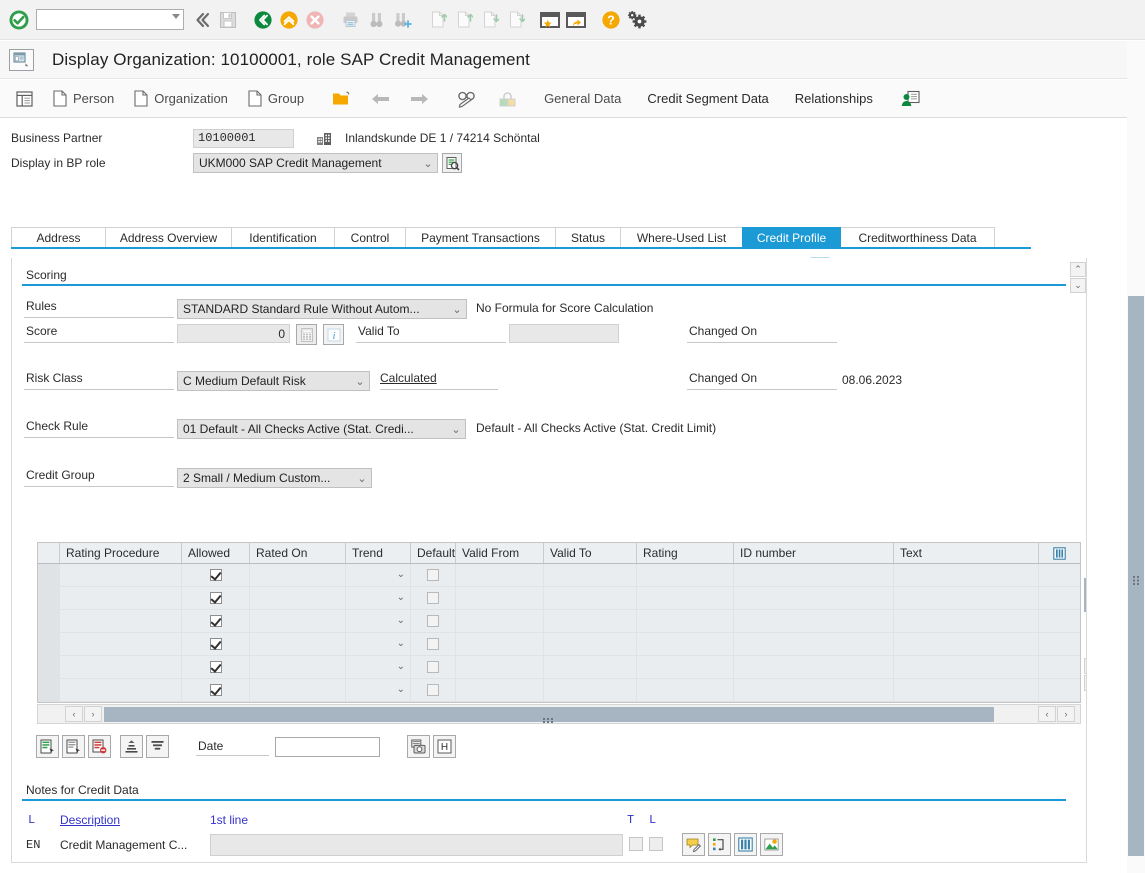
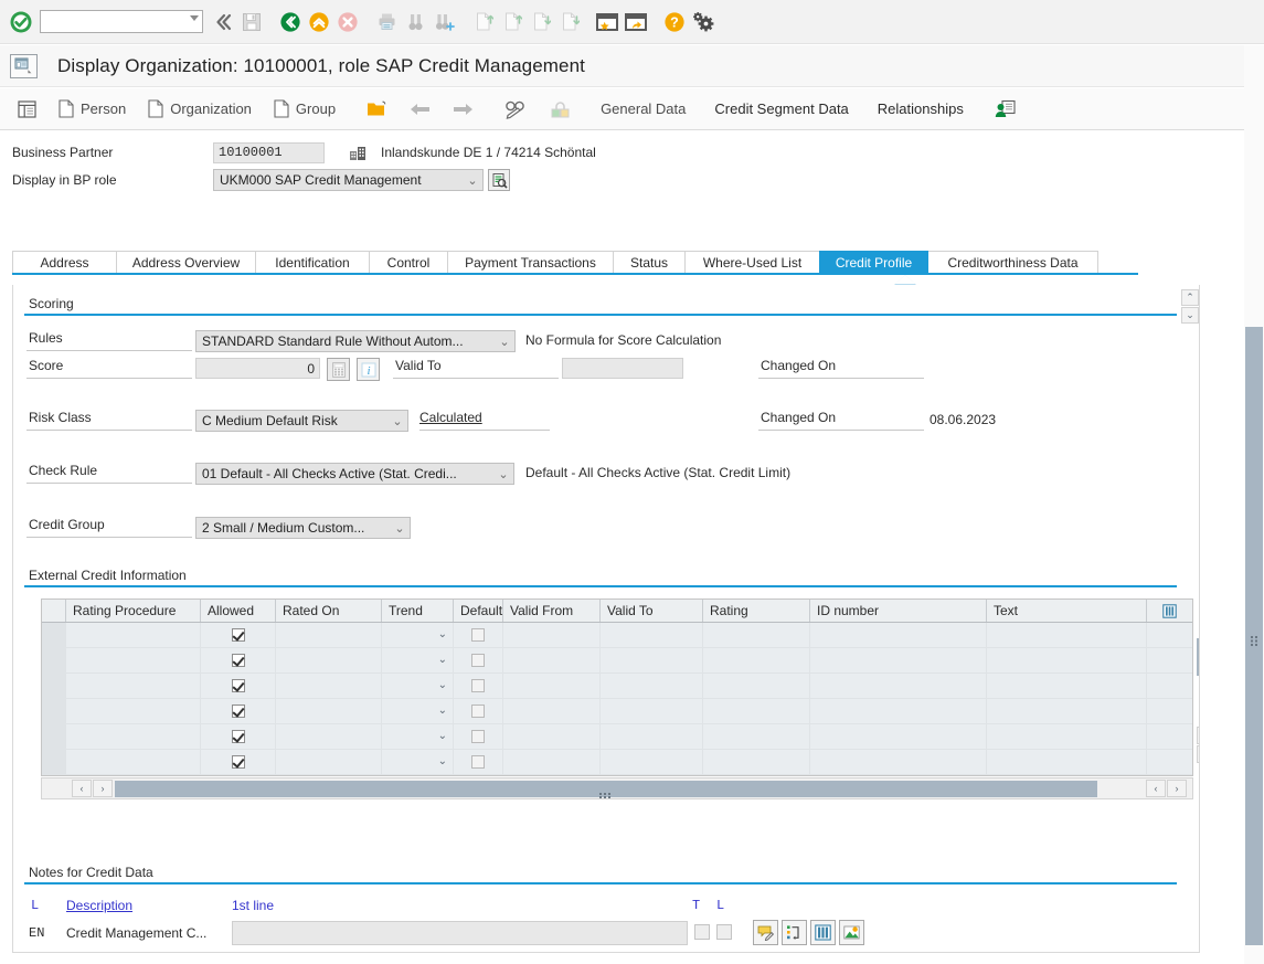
  ?
  Display Organization: 10100001, role SAP Credit Management
  Person
  Organization
  Group
  General Data
  Credit Segment Data
  Relationships
  Business Partner
  10100001
  Inlandskunde DE 1 / 74214 Schöntal
  Display in BP role
  UKM000 SAP Credit Management
  ⌄
  Address
  Address Overview
  Identification
  Control
  Payment Transactions
  Status
  Where-Used List
  Credit Profile
  Creditworthiness Data
  Scoring
  Rules
  STANDARD Standard Rule Without Autom...
  ⌄
  No Formula for Score Calculation
  Score
  0
  i
  Valid To
  Changed On
  Risk Class
  C Medium Default Risk
  ⌄
  Calculated
  Changed On
  08.06.2023
  Check Rule
  01 Default - All Checks Active (Stat. Credi...
  ⌄
  Default - All Checks Active (Stat. Credit Limit)
  Credit Group
  2 Small / Medium Custom...
  ⌄
+ External Credit Information
  Rating Procedure
  Allowed
  Rated On
  Trend
  Default
  Valid From
  Valid To
  Rating
  ID number
  Text
  ⌄
  ⌄
  ⌄
  ⌄
  ⌄
  ⌄
  ‹
  ›
  ‹
  ›
- Date
- H
  Notes for Credit Data
  L
  Description
  1st line
  T
  L
  EN
  Credit Management C...
  ⌃
  ⌄
